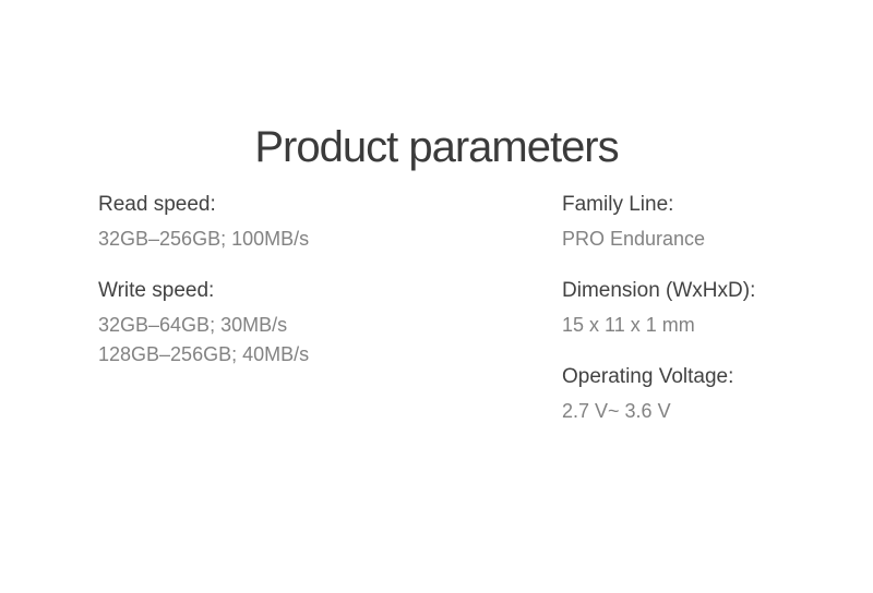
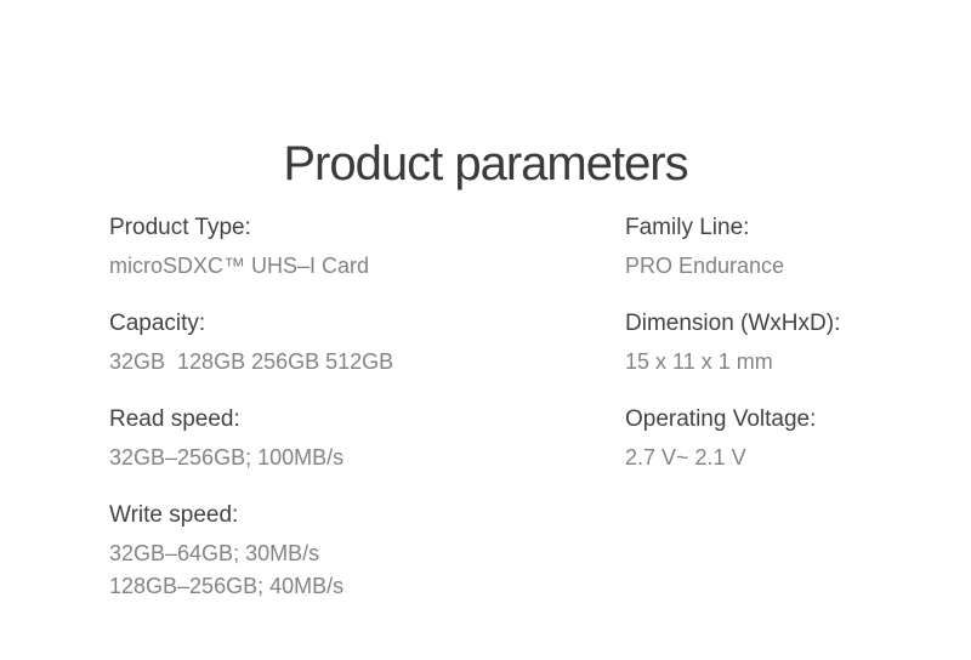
  Product parameters
+ Product Type:
+ microSDXC™ UHS–I Card
+ Capacity:
+ 32GB 128GB 256GB 512GB
  Read speed:
  32GB–256GB; 100MB/s
  Write speed:
  32GB–64GB; 30MB/s
  128GB–256GB; 40MB/s
  Family Line:
  PRO Endurance
  Dimension (WxHxD):
  15 x 11 x 1 mm
  Operating Voltage:
- 2.7 V~ 3.6 V
+ 2.7 V~ 2.1 V
